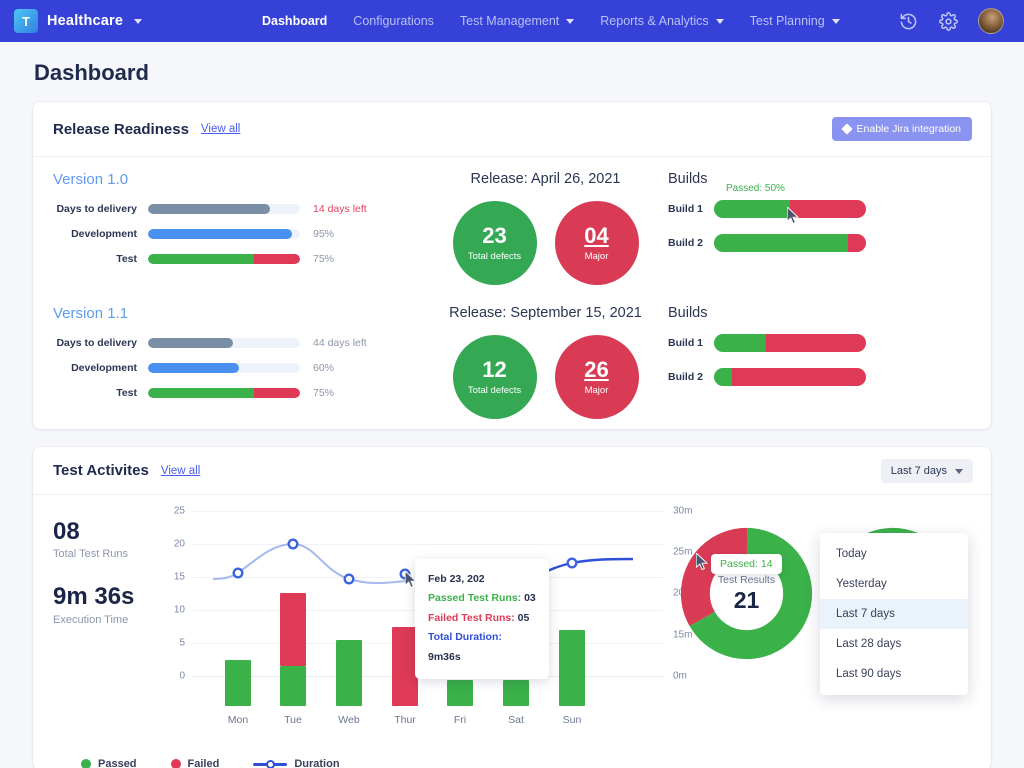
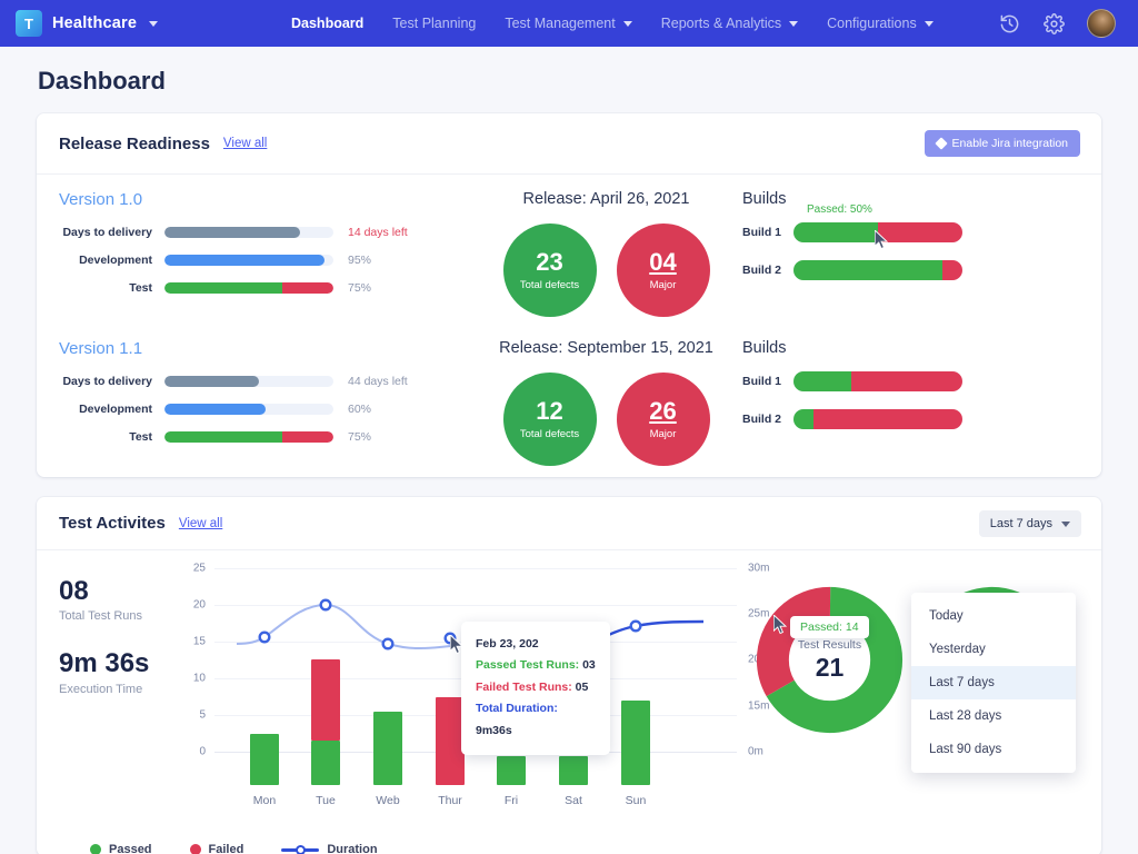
  T
  Healthcare
  Dashboard
- Configurations
+ Test Planning
  Test Management
  Reports & Analytics
- Test Planning
+ Configurations
  Dashboard
  Release Readiness
  View all
  Enable Jira integration
  Version 1.0
  Days to delivery
  14 days left
  Development
  95%
  Test
  75%
  Release: April 26, 2021
  23
  Total defects
  04
  Major
  Builds
  Build 1
  Passed: 50%
  Build 2
  Version 1.1
  Days to delivery
  44 days left
  Development
  60%
  Test
  75%
  Release: September 15, 2021
  12
  Total defects
  26
  Major
  Builds
  Build 1
  Build 2
  Test Activites
  View all
  Last 7 days
  08
  Total Test Runs
  9m 36s
  Execution Time
  25
  20
  15
  10
  5
  0
  30m
  25m
  15m
  0m
  Mon
  Tue
  Web
  Thur
  Fri
  Sat
  Sun
  Feb 23, 202
  Passed Test Runs: 03
  Failed Test Runs: 05
  Total Duration: 9m36s
  Test Results
  21
  Passed: 14
  Today
  Yesterday
  Last 7 days
  Last 28 days
  Last 90 days
  Passed
  Failed
  Duration
